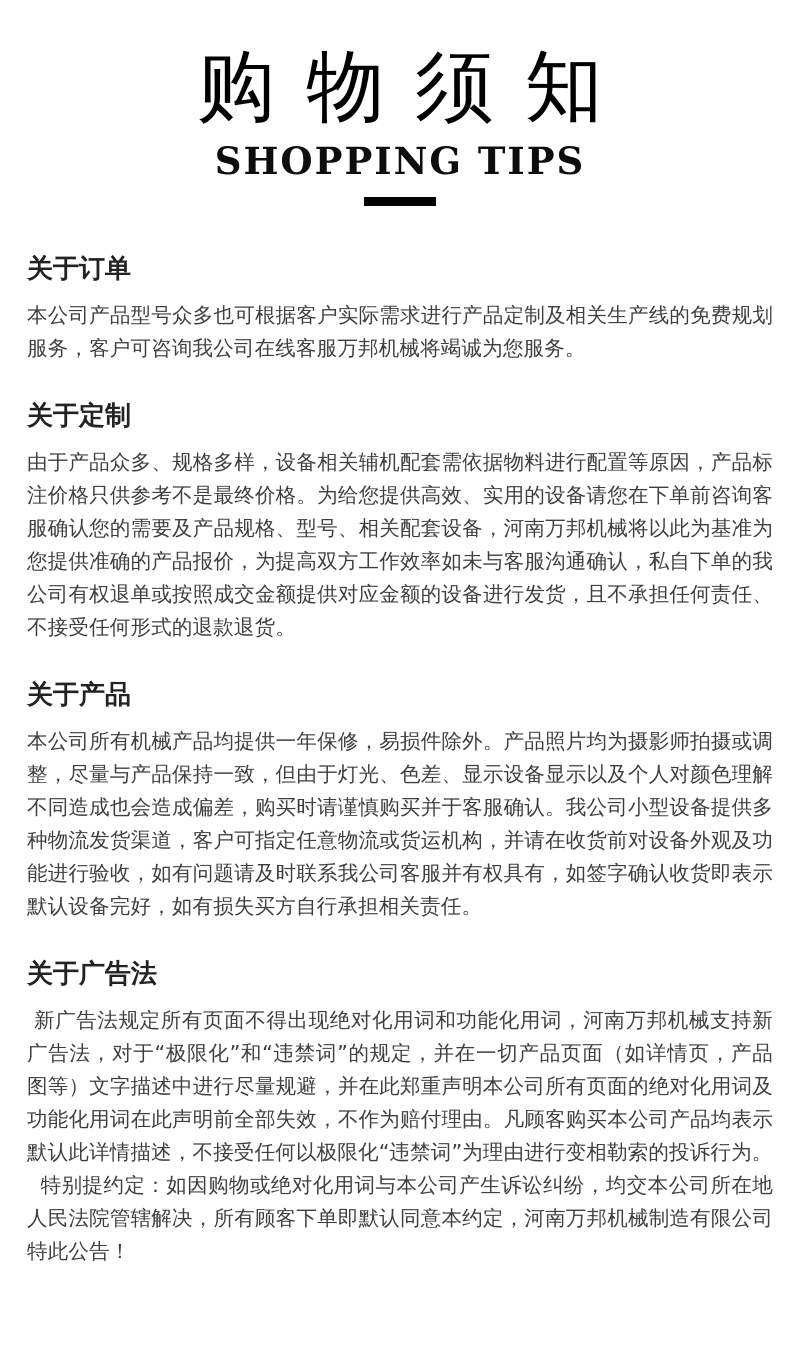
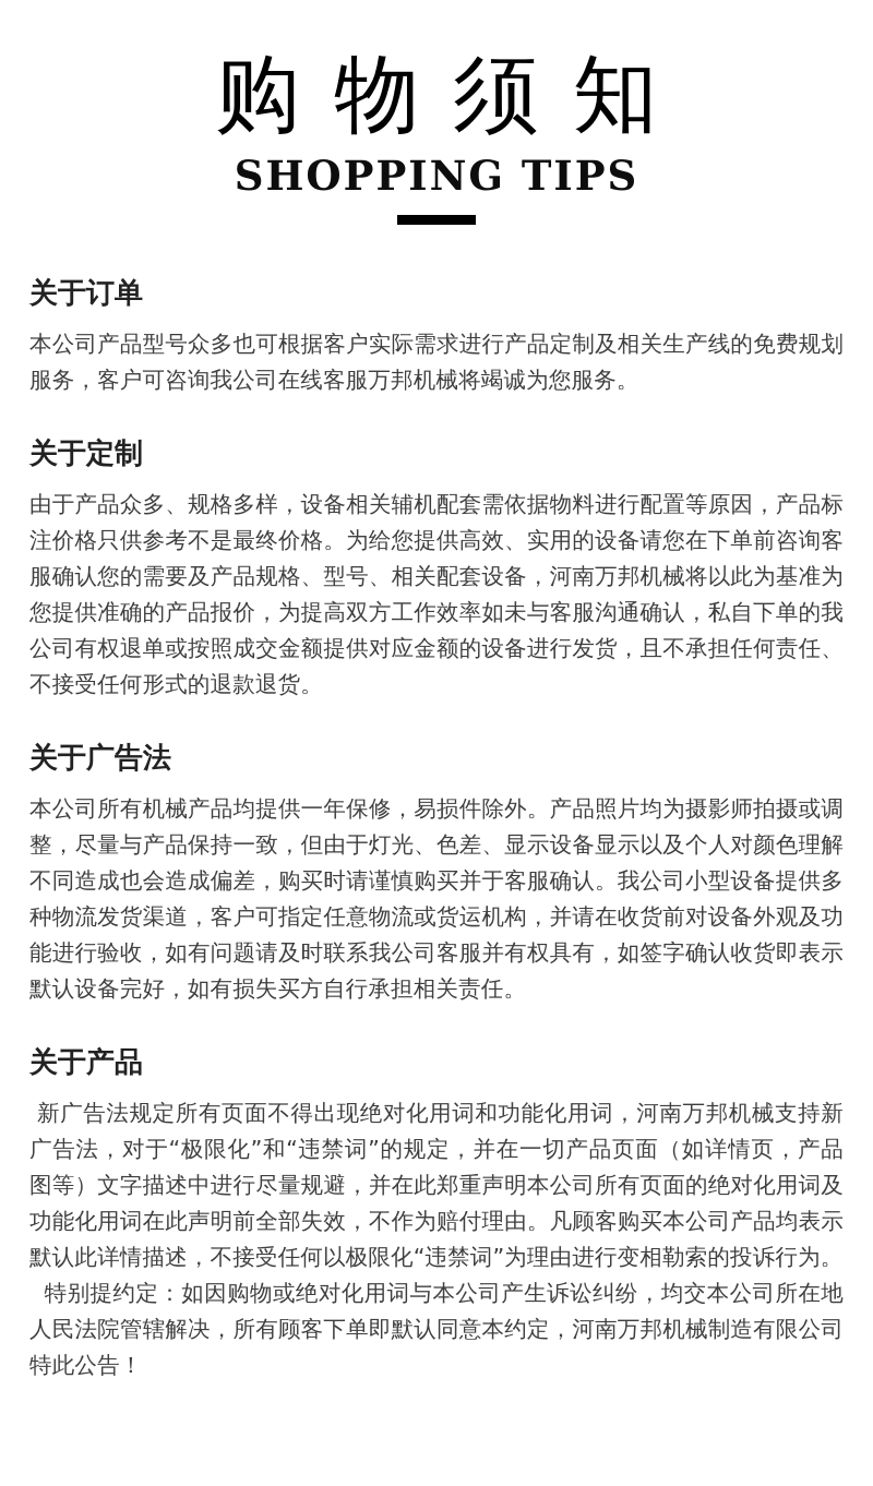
  购物须知
  SHOPPING TIPS
  关于订单
  本公司产品型号众多也可根据客户实际需求进行产品定制及相关生产线的免费规划服务，客户可咨询我公司在线客服万邦机械将竭诚为您服务。
  关于定制
  由于产品众多、规格多样，设备相关辅机配套需依据物料进行配置等原因，产品标注价格只供参考不是最终价格。为给您提供高效、实用的设备请您在下单前咨询客服确认您的需要及产品规格、型号、相关配套设备，河南万邦机械将以此为基准为您提供准确的产品报价，为提高双方工作效率如未与客服沟通确认，私自下单的我公司有权退单或按照成交金额提供对应金额的设备进行发货，且不承担任何责任、不接受任何形式的退款退货。
- 关于产品
+ 关于广告法
  本公司所有机械产品均提供一年保修，易损件除外。产品照片均为摄影师拍摄或调整，尽量与产品保持一致，但由于灯光、色差、显示设备显示以及个人对颜色理解不同造成也会造成偏差，购买时请谨慎购买并于客服确认。我公司小型设备提供多种物流发货渠道，客户可指定任意物流或货运机构，并请在收货前对设备外观及功能进行验收，如有问题请及时联系我公司客服并有权具有，如签字确认收货即表示默认设备完好，如有损失买方自行承担相关责任。
- 关于广告法
+ 关于产品
  新广告法规定所有页面不得出现绝对化用词和功能化用词，河南万邦机械支持新广告法，对于“极限化”和“违禁词”的规定，并在一切产品页面（如详情页，产品图等）文字描述中进行尽量规避，并在此郑重声明本公司所有页面的绝对化用词及功能化用词在此声明前全部失效，不作为赔付理由。凡顾客购买本公司产品均表示默认此详情描述，不接受任何以极限化“违禁词”为理由进行变相勒索的投诉行为。
  特别提约定：如因购物或绝对化用词与本公司产生诉讼纠纷，均交本公司所在地人民法院管辖解决，所有顾客下单即默认同意本约定，河南万邦机械制造有限公司特此公告！
